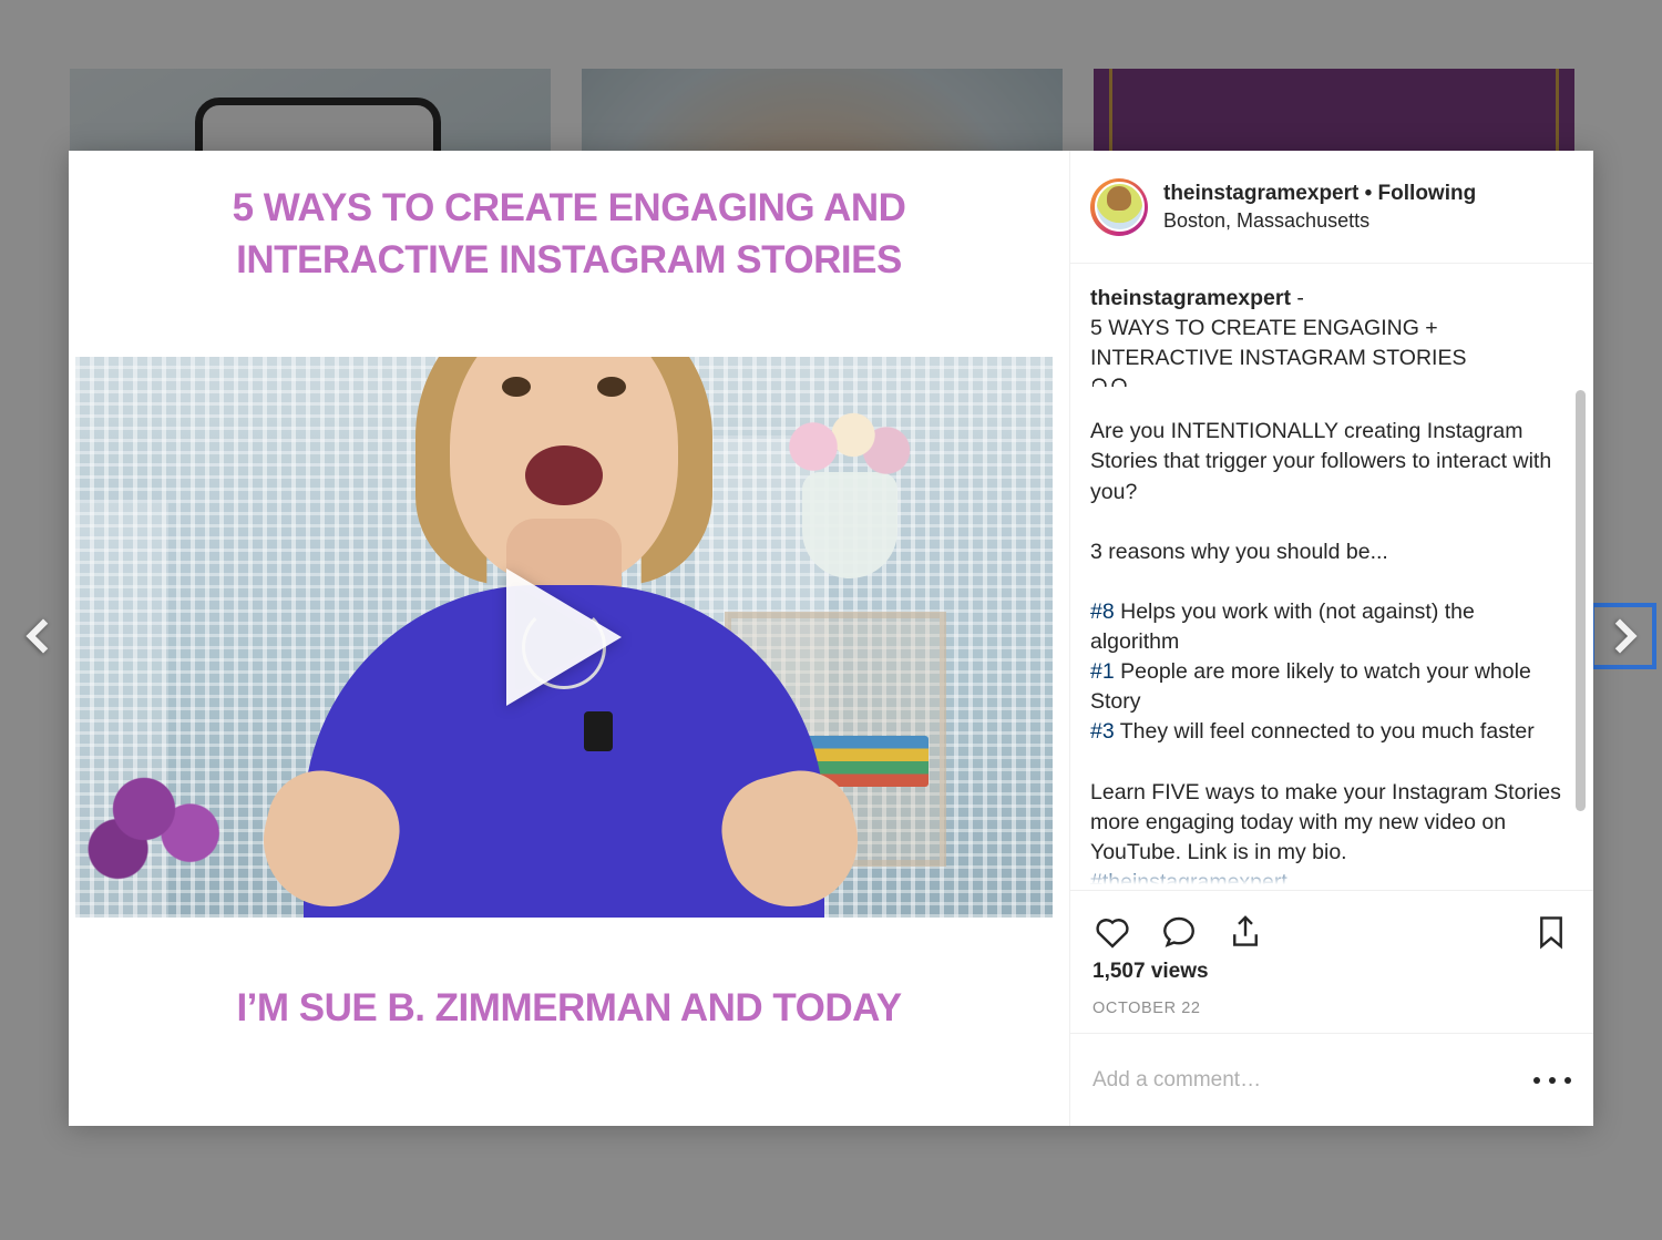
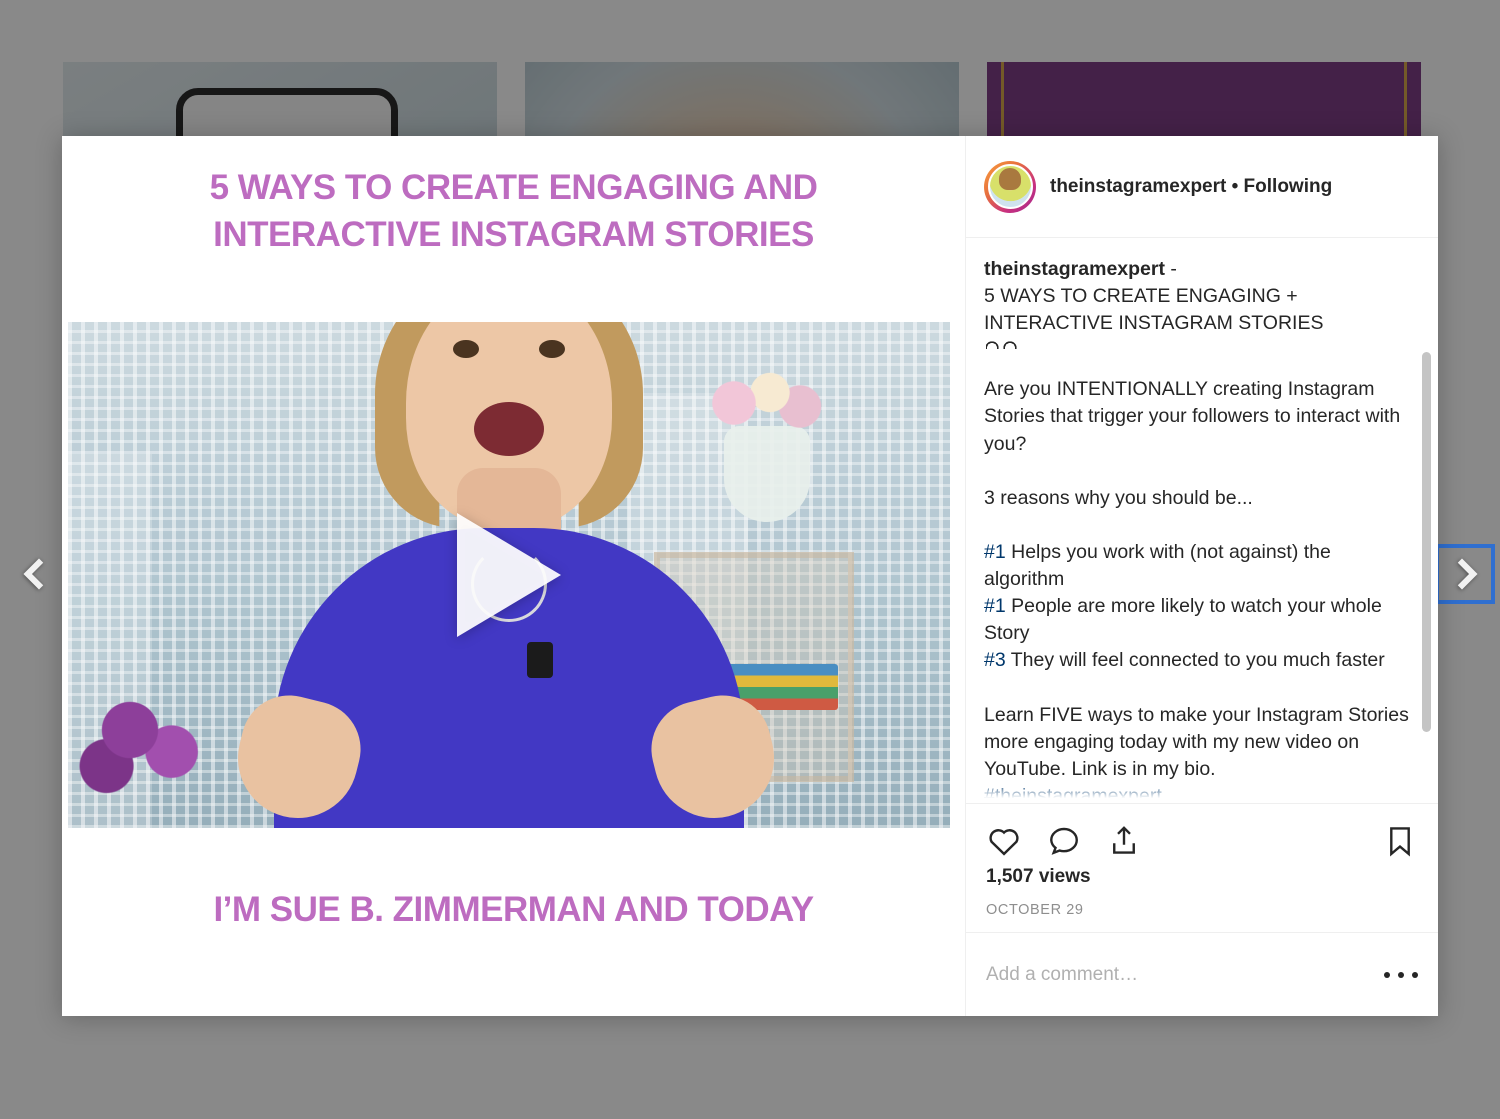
  5 WAYS TO CREATE ENGAGING AND INTERACTIVE INSTAGRAM STORIES
  I’M SUE B. ZIMMERMAN AND TODAY
  theinstagramexpert • Following
- Boston, Massachusetts
  theinstagramexpert -
  5 WAYS TO CREATE ENGAGING +
  INTERACTIVE INSTAGRAM STORIES
  Are you INTENTIONALLY creating Instagram Stories that trigger your followers to interact with you?
  3 reasons why you should be...
- #8 Helps you work with (not against) the algorithm
+ #1 Helps you work with (not against) the algorithm
  #1 People are more likely to watch your whole Story
  #3 They will feel connected to you much faster
  Learn FIVE ways to make your Instagram Stories more engaging today with my new video on YouTube. Link is in my bio.
  1,507 views
- OCTOBER 22
+ OCTOBER 29
  Add a comment…
